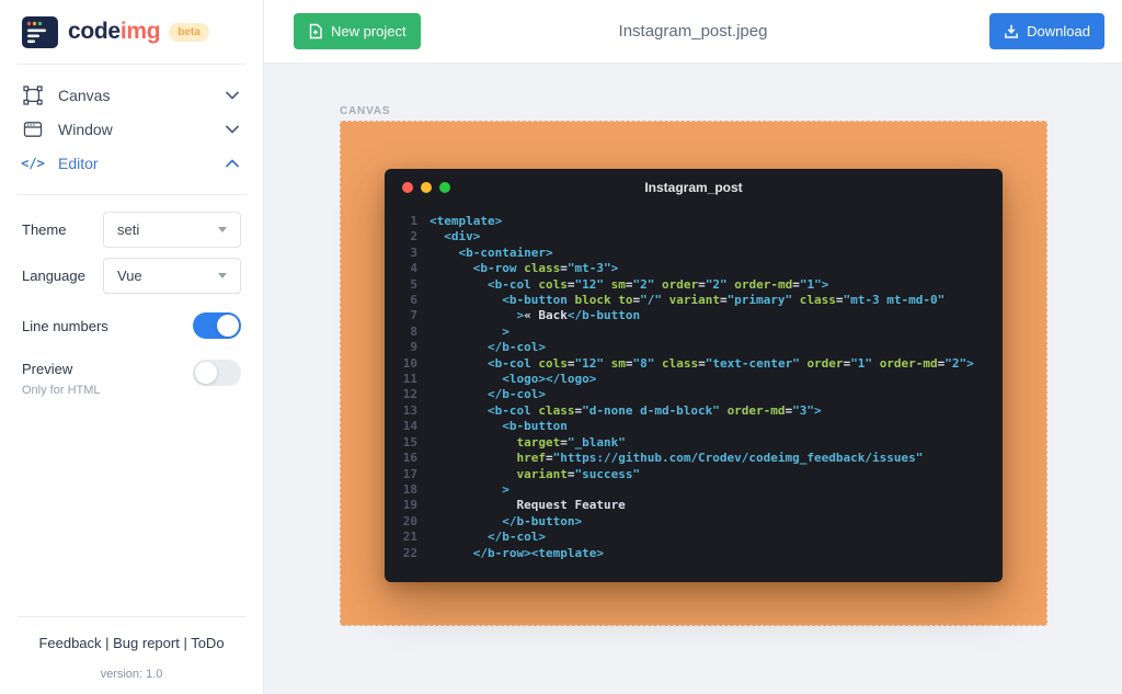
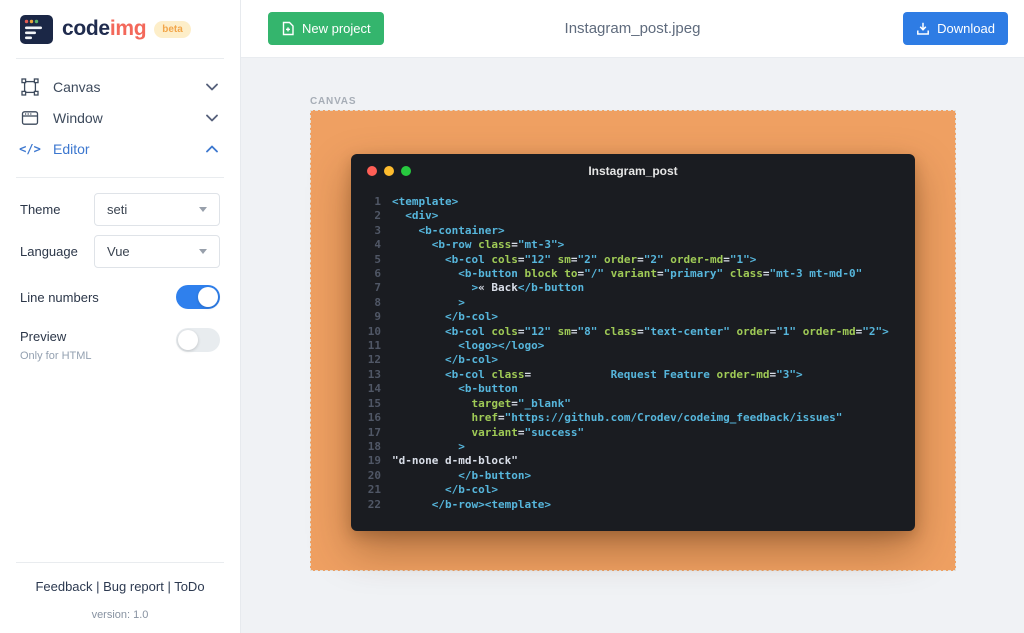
  codeimg
  beta
  Canvas
  Window
  </>
  Editor
  Theme
  seti
  Language
  Vue
  Line numbers
  Preview
  Only for HTML
  Feedback | Bug report | ToDo
  version: 1.0
  Instagram_post.jpeg
  New project
  Download
  CANVAS
  Instagram_post
  1
  <template>
  2
  <div>
  3
  <b-container>
  4
  <b-row class="mt-3">
  5
  <b-col cols="12" sm="2" order="2" order-md="1">
  6
  <b-button block to="/" variant="primary" class="mt-3 mt-md-0"
  7
  >« Back</b-button
  8
  >
  9
  </b-col>
  10
  <b-col cols="12" sm="8" class="text-center" order="1" order-md="2">
  11
  <logo></logo>
  12
  </b-col>
  13
- <b-col class="d-none d-md-block" order-md="3">
+ <b-col class= Request Feature order-md="3">
  14
  <b-button
  15
  target="_blank"
  16
  href="https://github.com/Crodev/codeimg_feedback/issues"
  17
  variant="success"
  18
  >
  19
- Request Feature
+ "d-none d-md-block"
  20
  </b-button>
  21
  </b-col>
  22
  </b-row><template>
